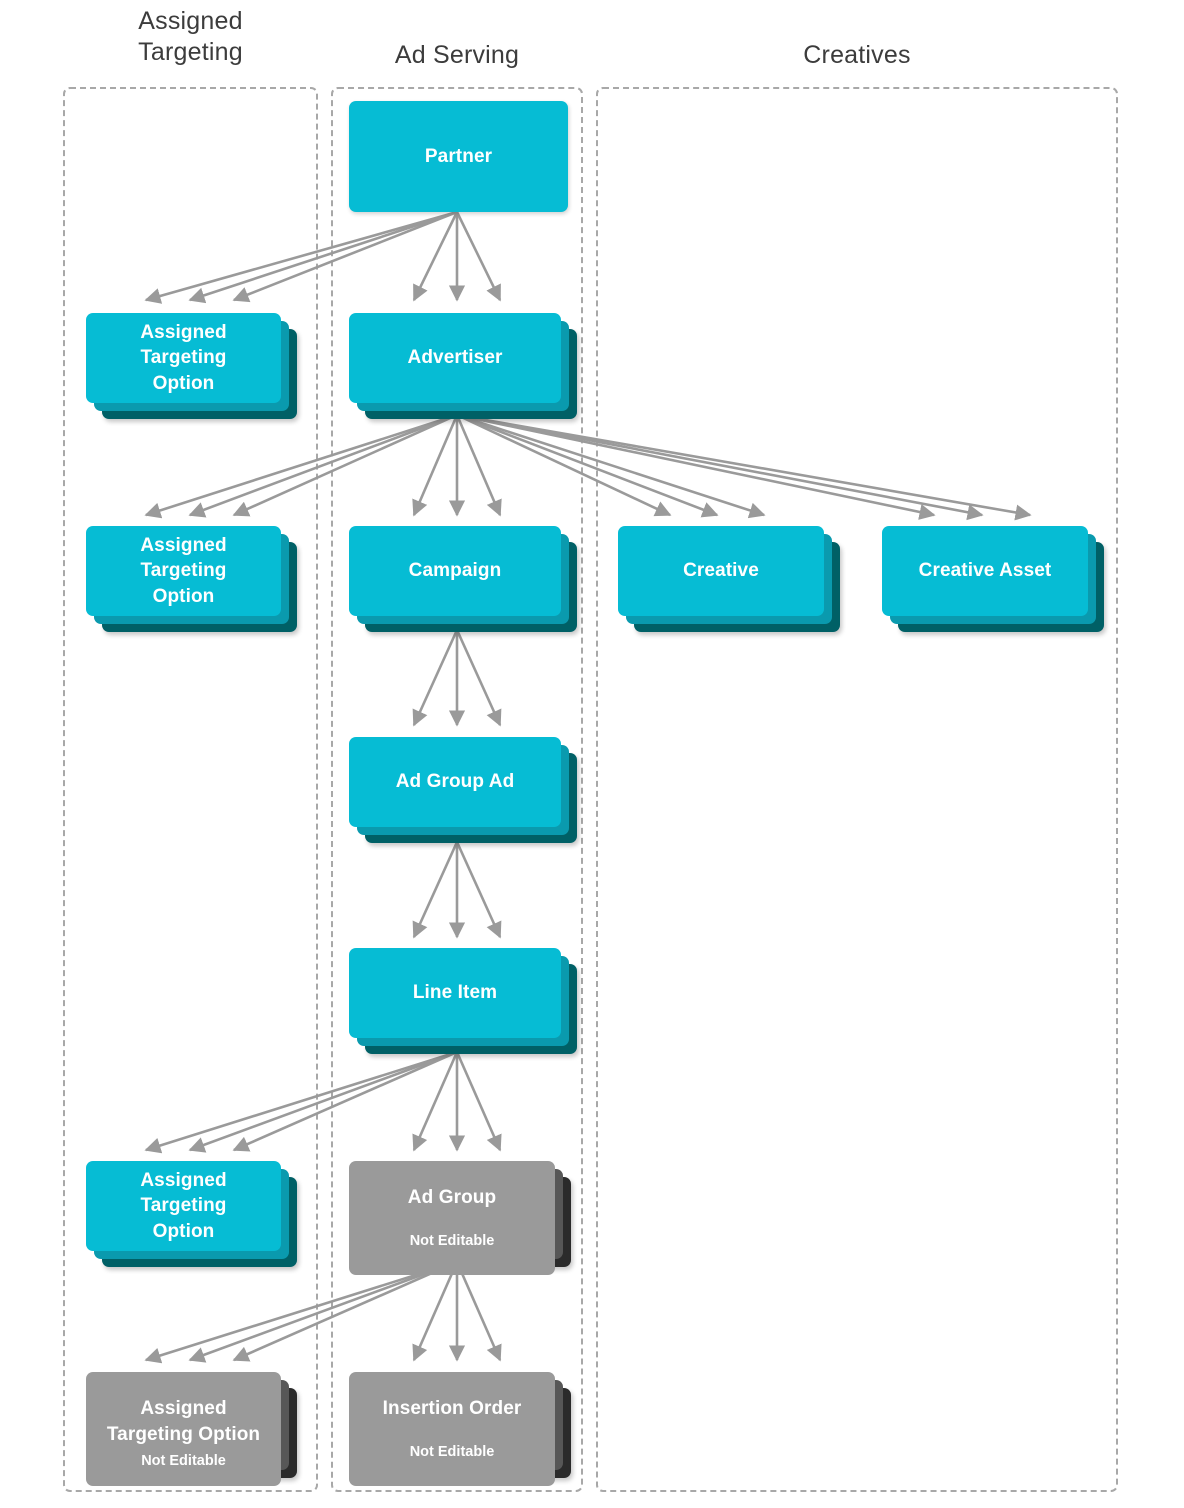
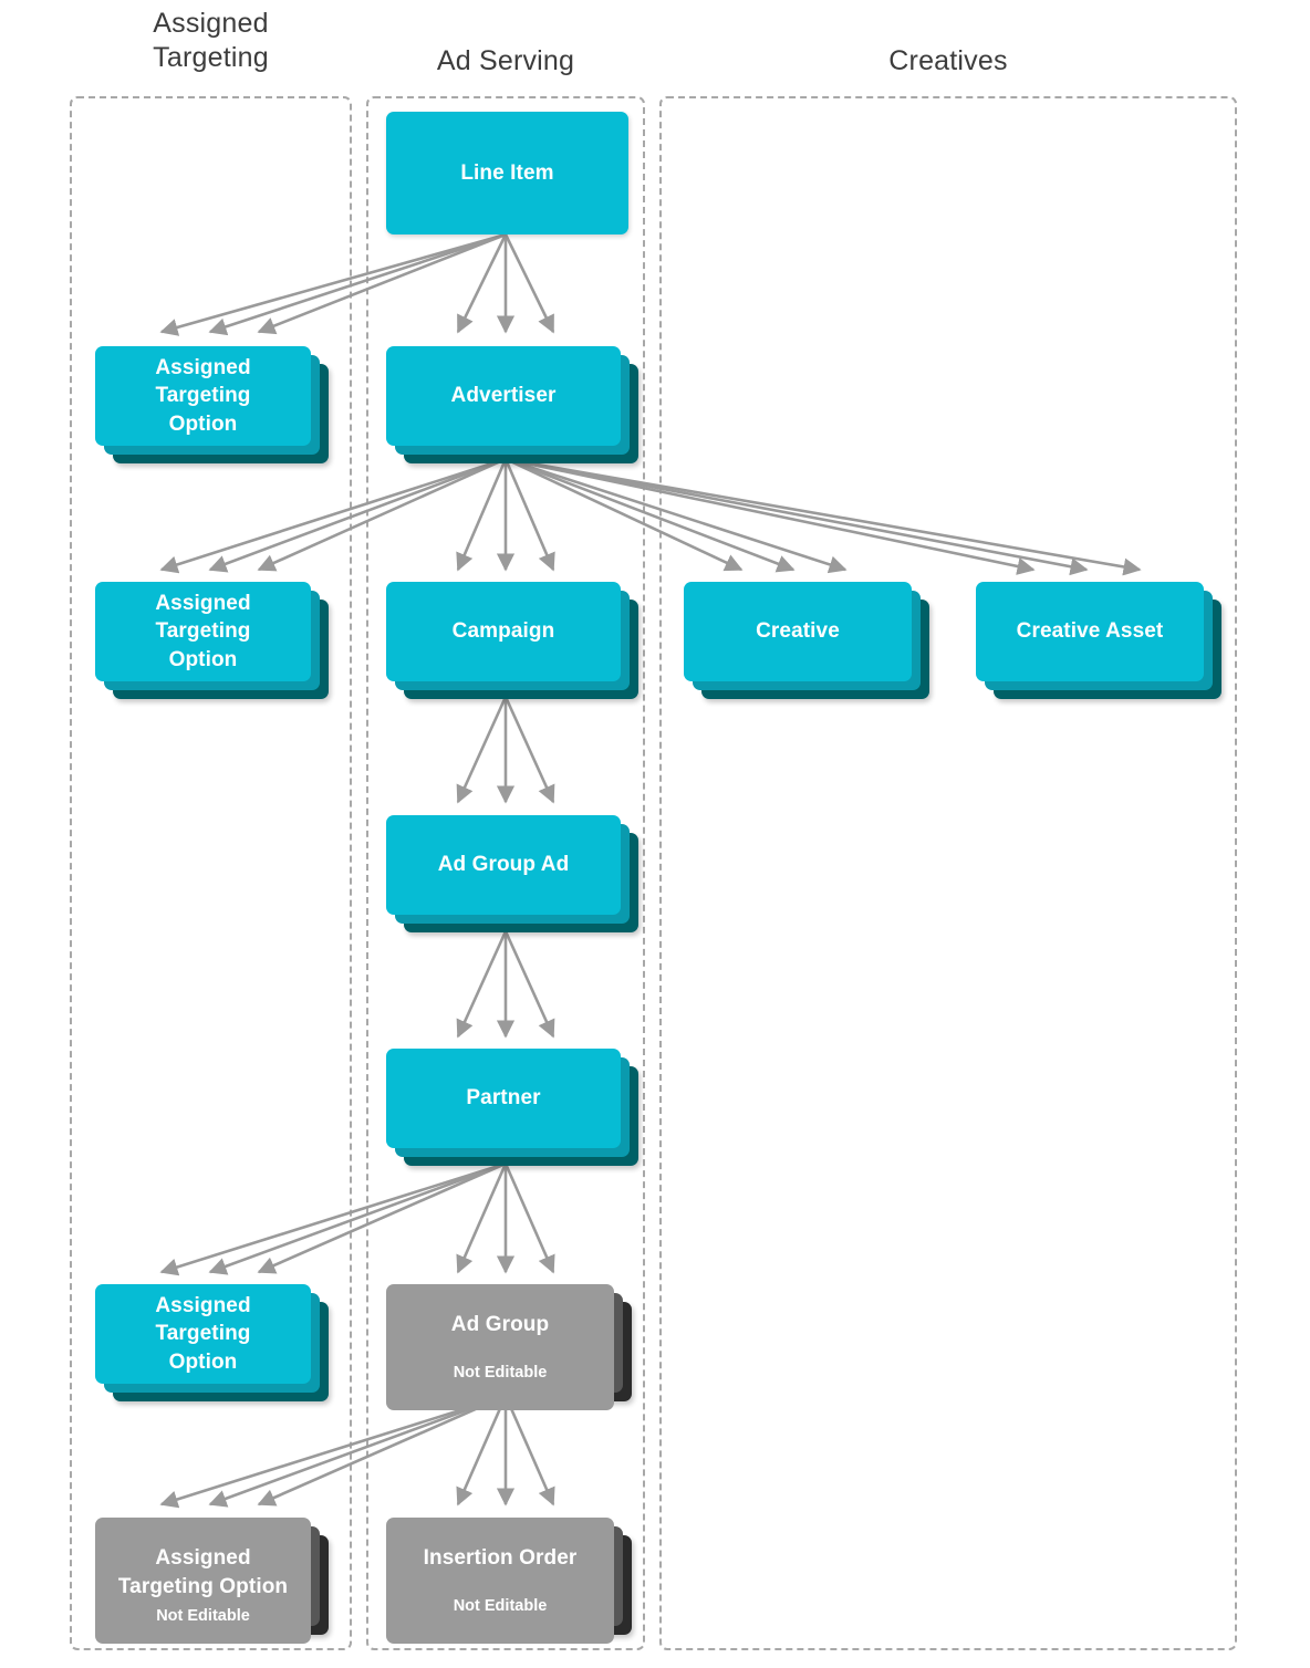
  Assigned
  Targeting
  Ad Serving
  Creatives
- Partner
+ Line Item
  Assigned
  Targeting
  Option
  Advertiser
  Assigned
  Targeting
  Option
  Campaign
  Creative
  Creative Asset
  Ad Group Ad
- Line Item
+ Partner
  Assigned
  Targeting
  Option
  Ad Group
  Not Editable
  Assigned
  Targeting Option
  Not Editable
  Insertion Order
  Not Editable
